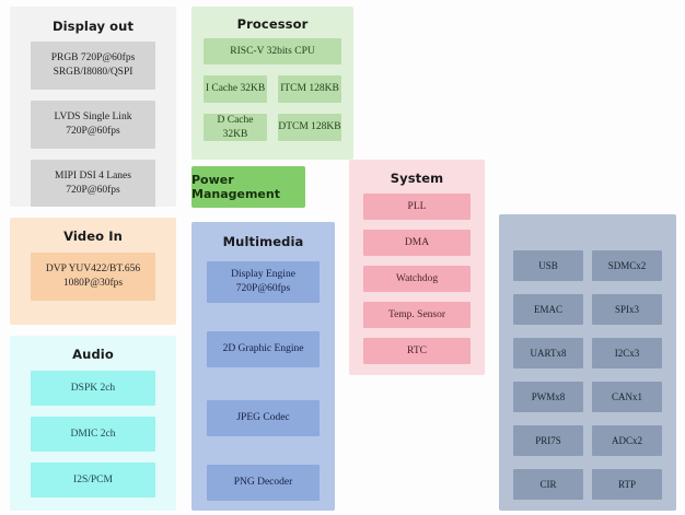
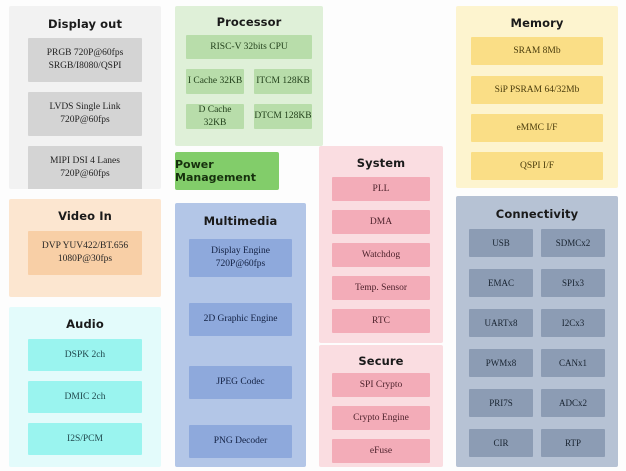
  Display out
  PRGB 720P@60fps
  SRGB/I8080/QSPI
  LVDS Single Link
  720P@60fps
  MIPI DSI 4 Lanes
  720P@60fps
  Video In
  DVP YUV422/BT.656
  1080P@30fps
  Audio
  DSPK 2ch
  DMIC 2ch
  I2S/PCM
  Processor
  RISC-V 32bits CPU
  I Cache 32KB
  ITCM 128KB
  D Cache 32KB
  DTCM 128KB
  Power Management
  Multimedia
  Display Engine
  720P@60fps
  2D Graphic Engine
  JPEG Codec
  PNG Decoder
  System
  PLL
  DMA
  Watchdog
  Temp. Sensor
  RTC
+ Secure
+ SPI Crypto
+ Crypto Engine
+ eFuse
+ Memory
+ SRAM 8Mb
+ SiP PSRAM 64/32Mb
+ eMMC I/F
+ QSPI I/F
+ Connectivity
  USB
  SDMCx2
  EMAC
  SPIx3
  UARTx8
  I2Cx3
  PWMx8
  CANx1
  PRI7S
  ADCx2
  CIR
  RTP
